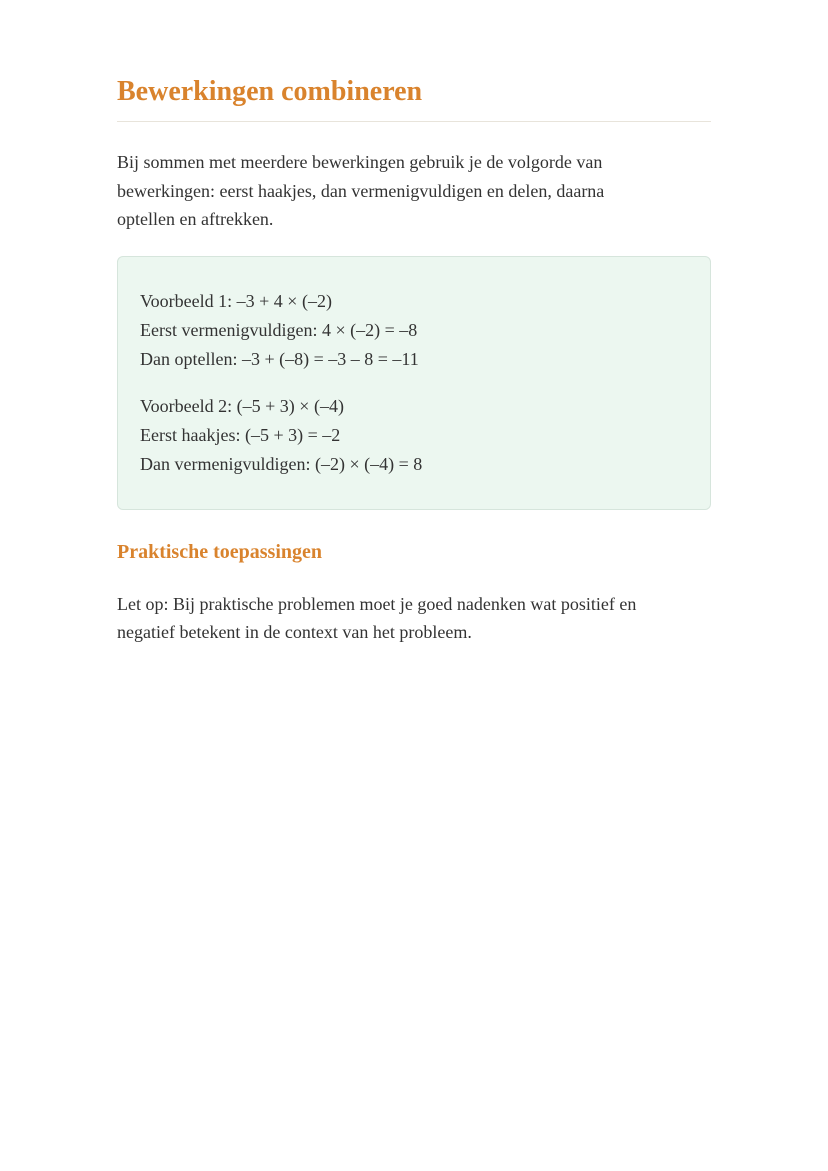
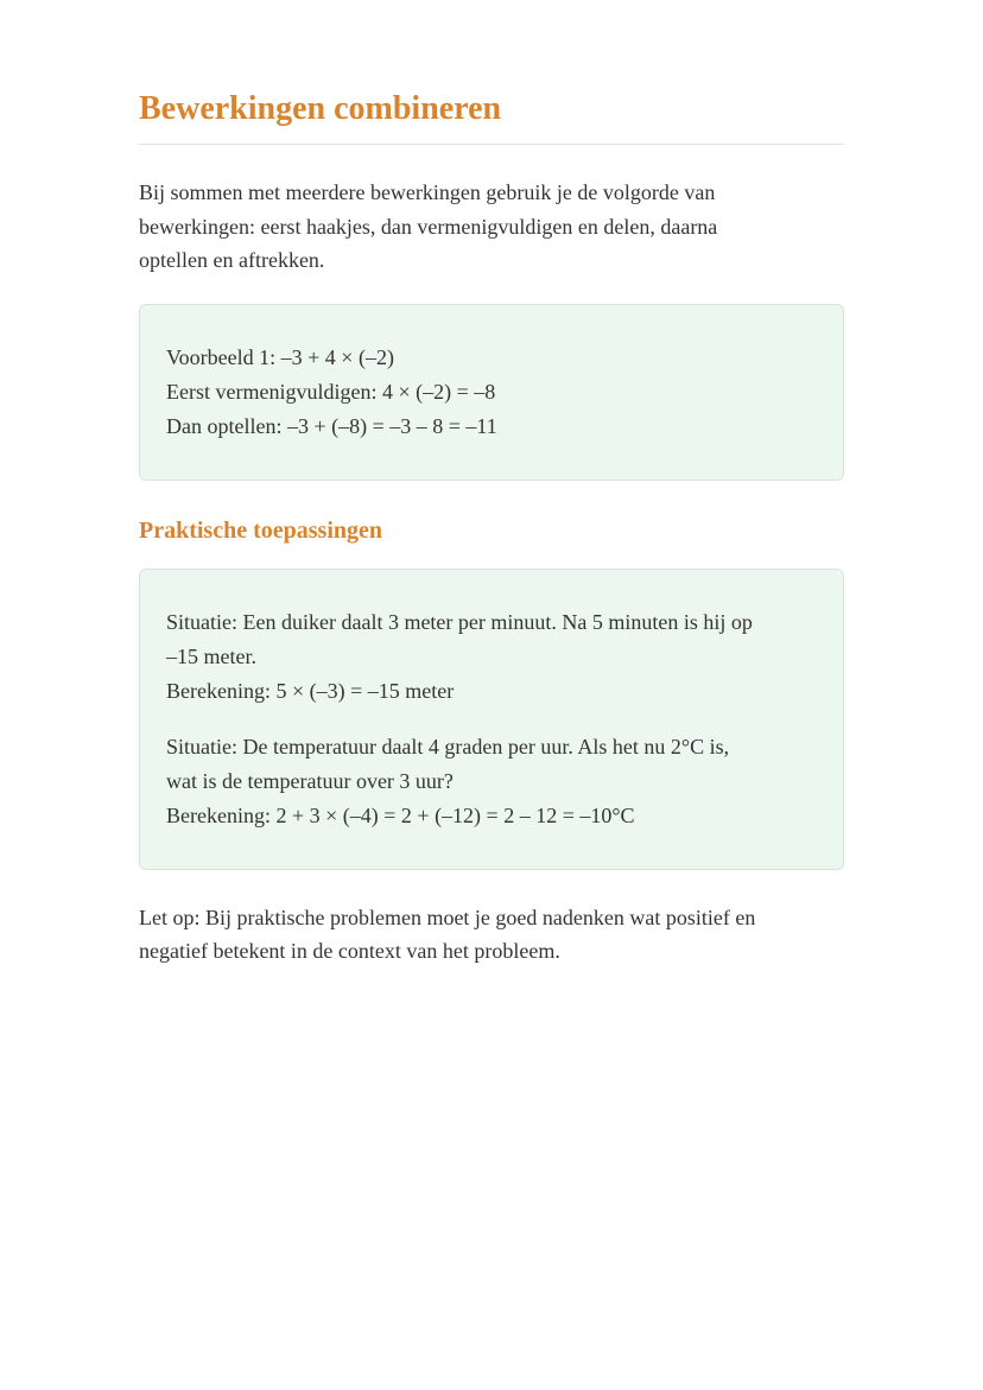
  Bewerkingen combineren
  Bij sommen met meerdere bewerkingen gebruik je de volgorde van
  bewerkingen: eerst haakjes, dan vermenigvuldigen en delen, daarna
  optellen en aftrekken.
  Voorbeeld 1: –3 + 4 × (–2)
  Eerst vermenigvuldigen: 4 × (–2) = –8
  Dan optellen: –3 + (–8) = –3 – 8 = –11
- Voorbeeld 2: (–5 + 3) × (–4)
- Eerst haakjes: (–5 + 3) = –2
- Dan vermenigvuldigen: (–2) × (–4) = 8
  Praktische toepassingen
+ Situatie: Een duiker daalt 3 meter per minuut. Na 5 minuten is hij op
+ –15 meter.
+ Berekening: 5 × (–3) = –15 meter
+ Situatie: De temperatuur daalt 4 graden per uur. Als het nu 2°C is,
+ wat is de temperatuur over 3 uur?
+ Berekening: 2 + 3 × (–4) = 2 + (–12) = 2 – 12 = –10°C
  Let op: Bij praktische problemen moet je goed nadenken wat positief en
  negatief betekent in de context van het probleem.
